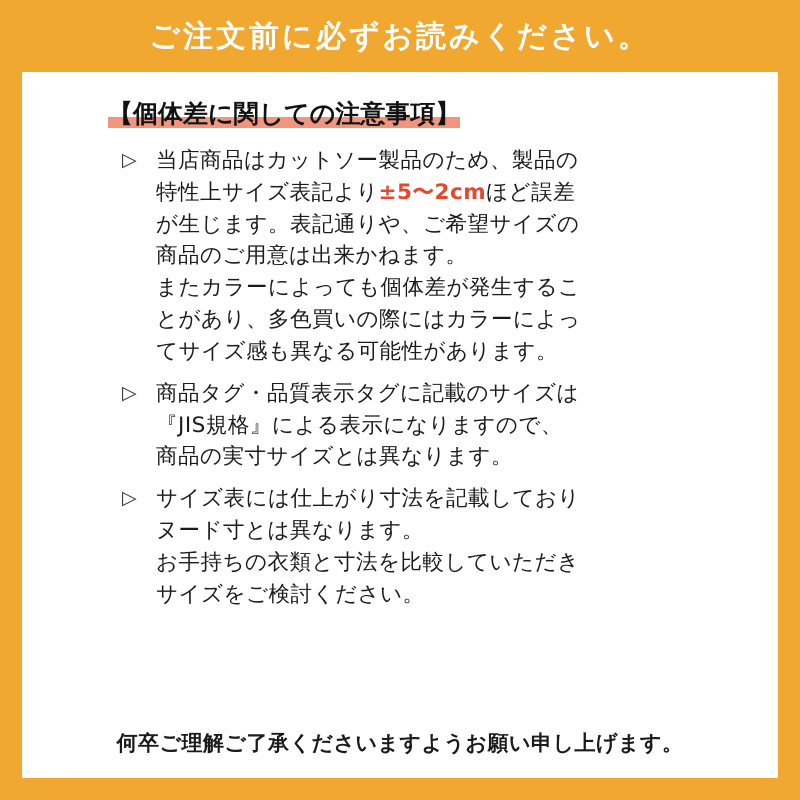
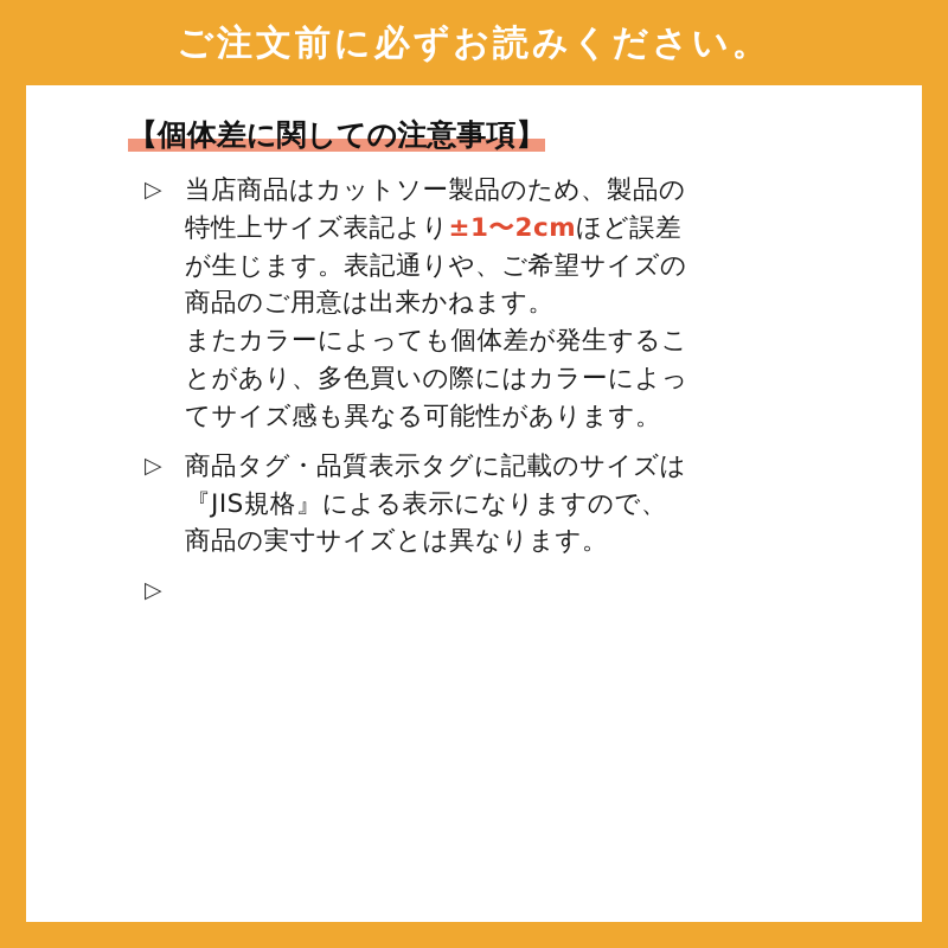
  ご注文前に必ずお読みください。
  【個体差に関しての注意事項】
  ▷
  当店商品はカットソー製品のため、製品の
- 特性上サイズ表記より±5〜2cmほど誤差
+ 特性上サイズ表記より±1〜2cmほど誤差
  が生じます。表記通りや、ご希望サイズの
  商品のご用意は出来かねます。
  またカラーによっても個体差が発生するこ
  とがあり、多色買いの際にはカラーによっ
  てサイズ感も異なる可能性があります。
  ▷
  商品タグ・品質表示タグに記載のサイズは
  『JIS規格』による表示になりますので、
  商品の実寸サイズとは異なります。
  ▷
- サイズ表には仕上がり寸法を記載しており
- ヌード寸とは異なります。
- お手持ちの衣類と寸法を比較していただき
- サイズをご検討ください。
- 何卒ご理解ご了承くださいますようお願い申し上げます。
